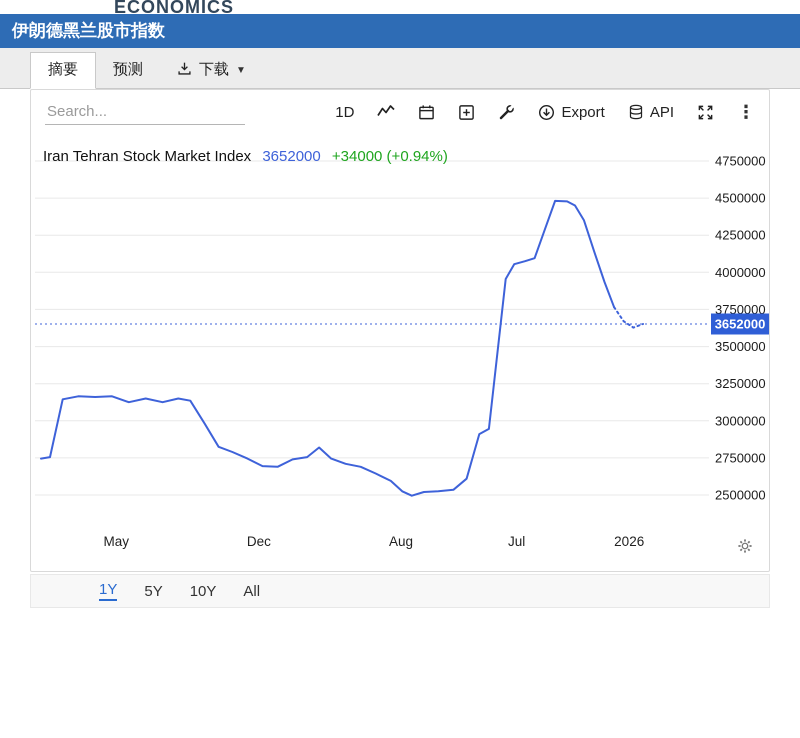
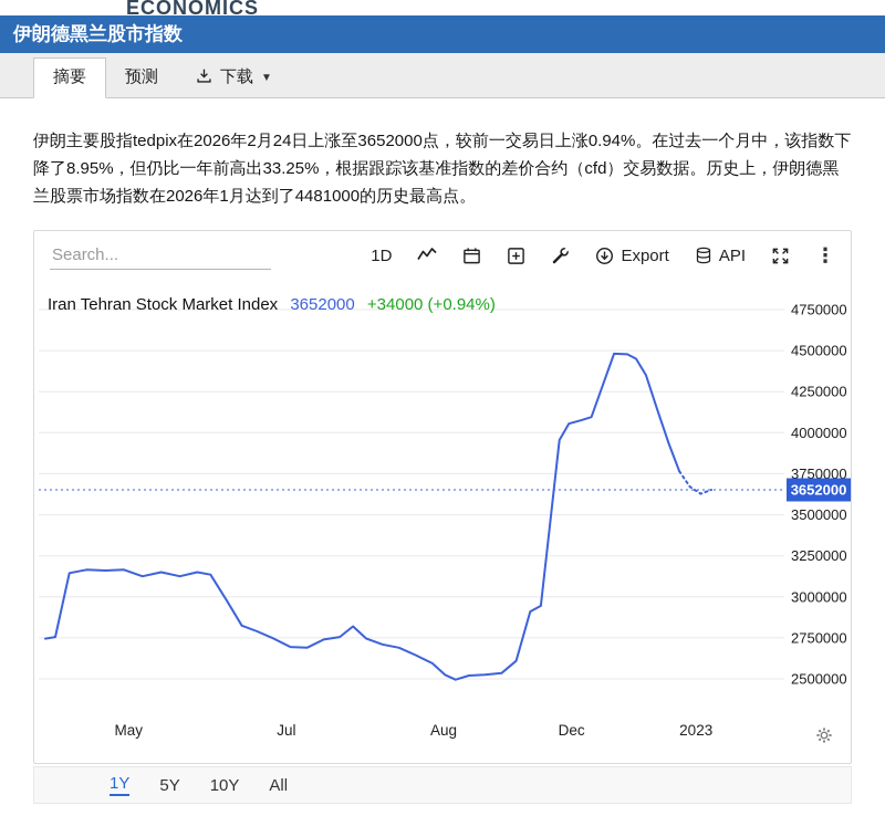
  ECONOMICS
  伊朗德黑兰股市指数
  摘要
  预测
  下载
  ▼
+ 伊朗主要股指tedpix在2026年2月24日上涨至3652000点，较前一交易日上涨0.94%。在过去一个月中，该指数下降了8.95%，但仍比一年前高出33.25%，根据跟踪该基准指数的差价合约（cfd）交易数据。历史上，伊朗德黑兰股票市场指数在2026年1月达到了4481000的历史最高点。
  Search...
  1D
  Export
  API
  ⋮
  Iran Tehran Stock Market Index 3652000 +34000 (+0.94%)
  4750000
  4500000
  4250000
  4000000
  3750000
  3500000
  3250000
  3000000
  2750000
  2500000
  May
- Dec
+ Jul
  Aug
- Jul
+ Dec
- 2026
+ 2023
  3652000
  1Y
  5Y
  10Y
  All
